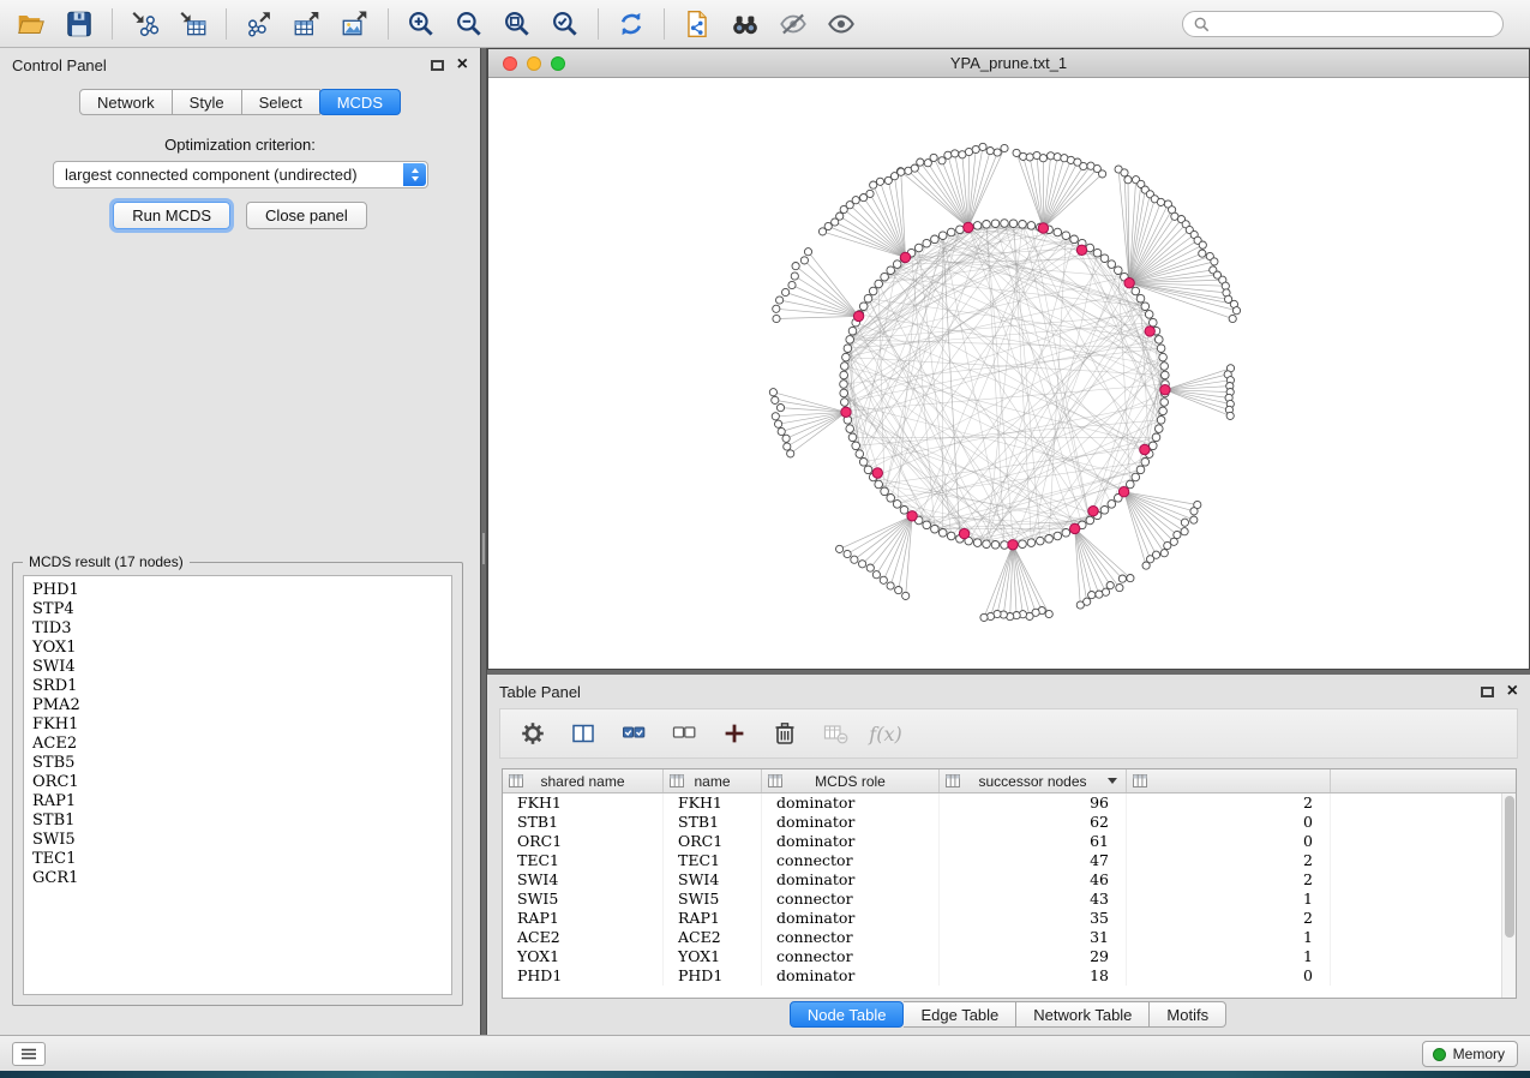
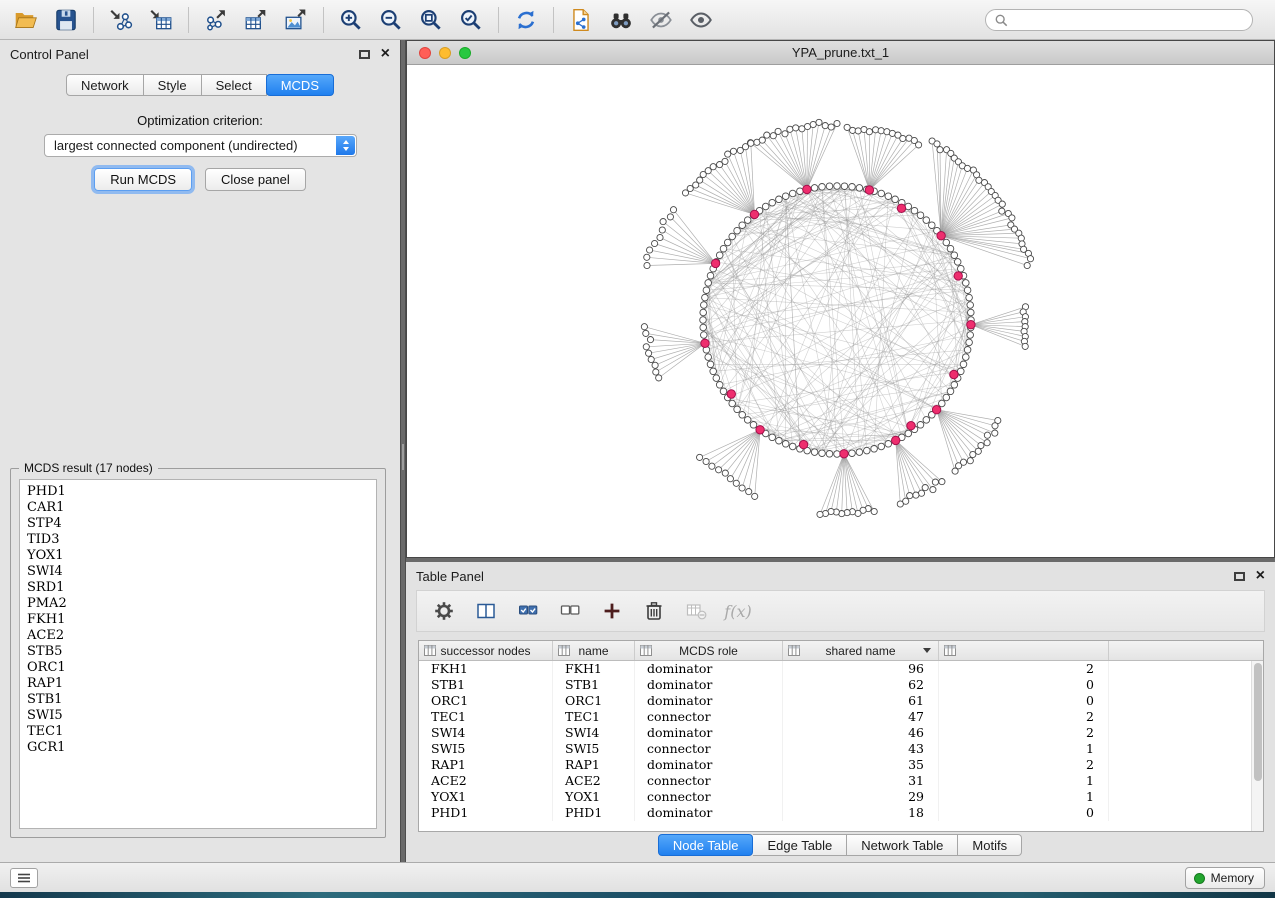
  Control Panel
  ×
  Network
  Style
  Select
  MCDS
  Optimization criterion:
  largest connected component (undirected)
  Run MCDS
  Close panel
  MCDS result (17 nodes)
  PHD1
+ CAR1
  STP4
  TID3
  YOX1
  SWI4
  SRD1
  PMA2
  FKH1
  ACE2
  STB5
  ORC1
  RAP1
  STB1
  SWI5
  TEC1
  GCR1
  YPA_prune.txt_1
  Table Panel
  ×
  f(x)
- shared name
+ successor nodes
  name
  MCDS role
- successor nodes
+ shared name
  FKH1
  FKH1
  dominator
  96
  2
  STB1
  STB1
  dominator
  62
  0
  ORC1
  ORC1
  dominator
  61
  0
  TEC1
  TEC1
  connector
  47
  2
  SWI4
  SWI4
  dominator
  46
  2
  SWI5
  SWI5
  connector
  43
  1
  RAP1
  RAP1
  dominator
  35
  2
  ACE2
  ACE2
  connector
  31
  1
  YOX1
  YOX1
  connector
  29
  1
  PHD1
  PHD1
  dominator
  18
  0
  Node Table
  Edge Table
  Network Table
  Motifs
  Memory
